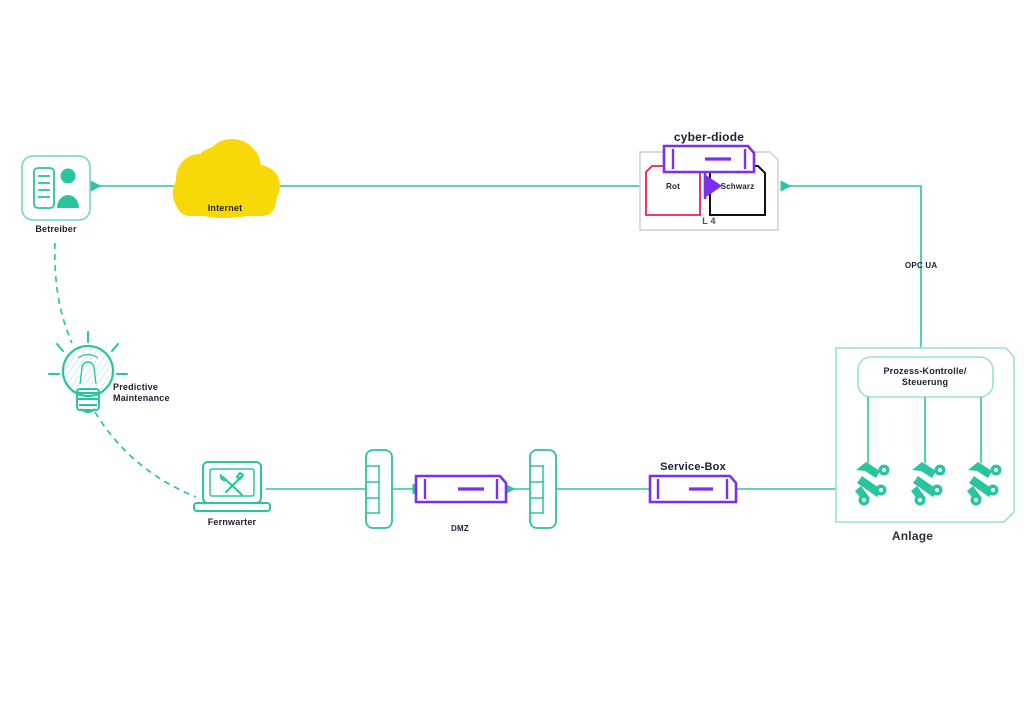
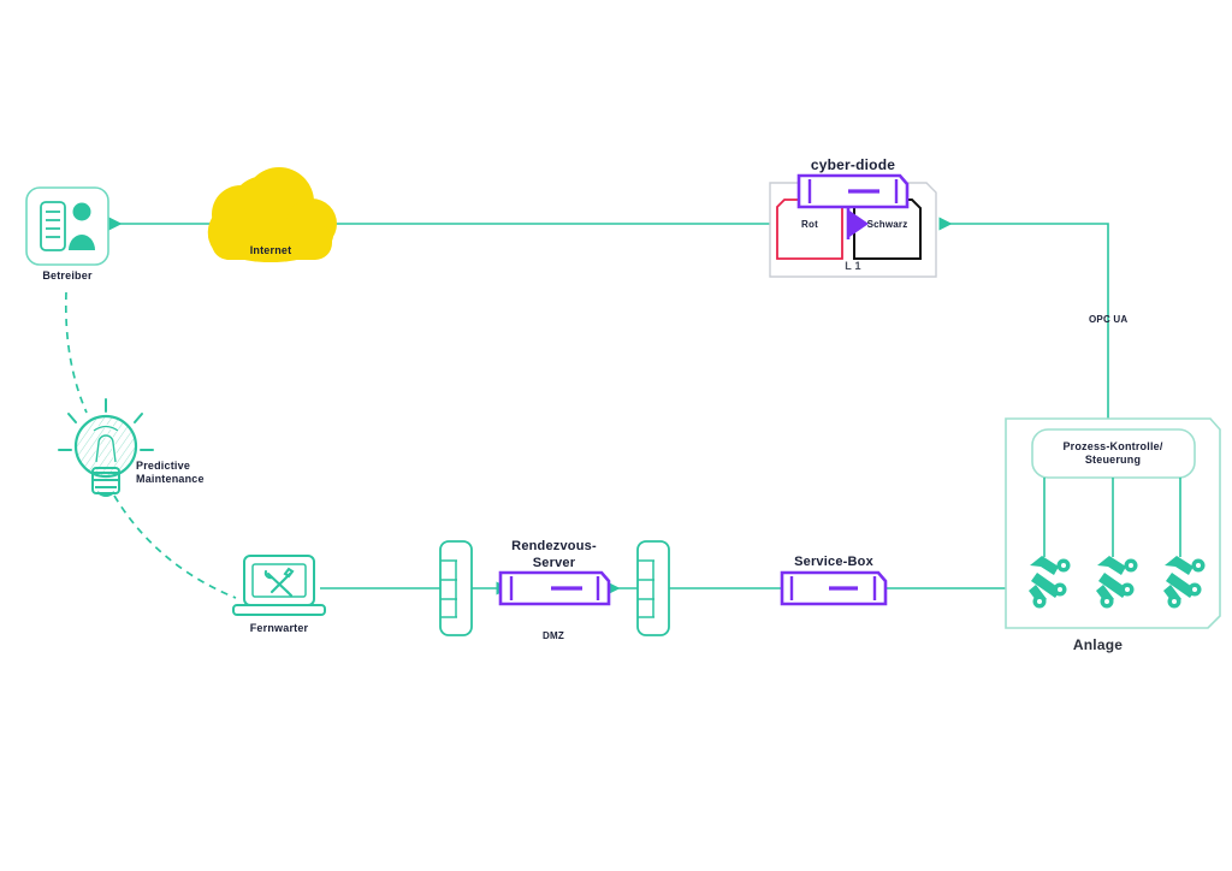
  Betreiber
  Internet
  cyber-diode
  Rot
  Schwarz
- L 4
+ L 1
  OPC UA
  Predictive
  Maintenance
  Fernwarter
+ Rendezvous-
+ Server
  DMZ
  Service-Box
  Prozess-Kontrolle/
  Steuerung
  Anlage
